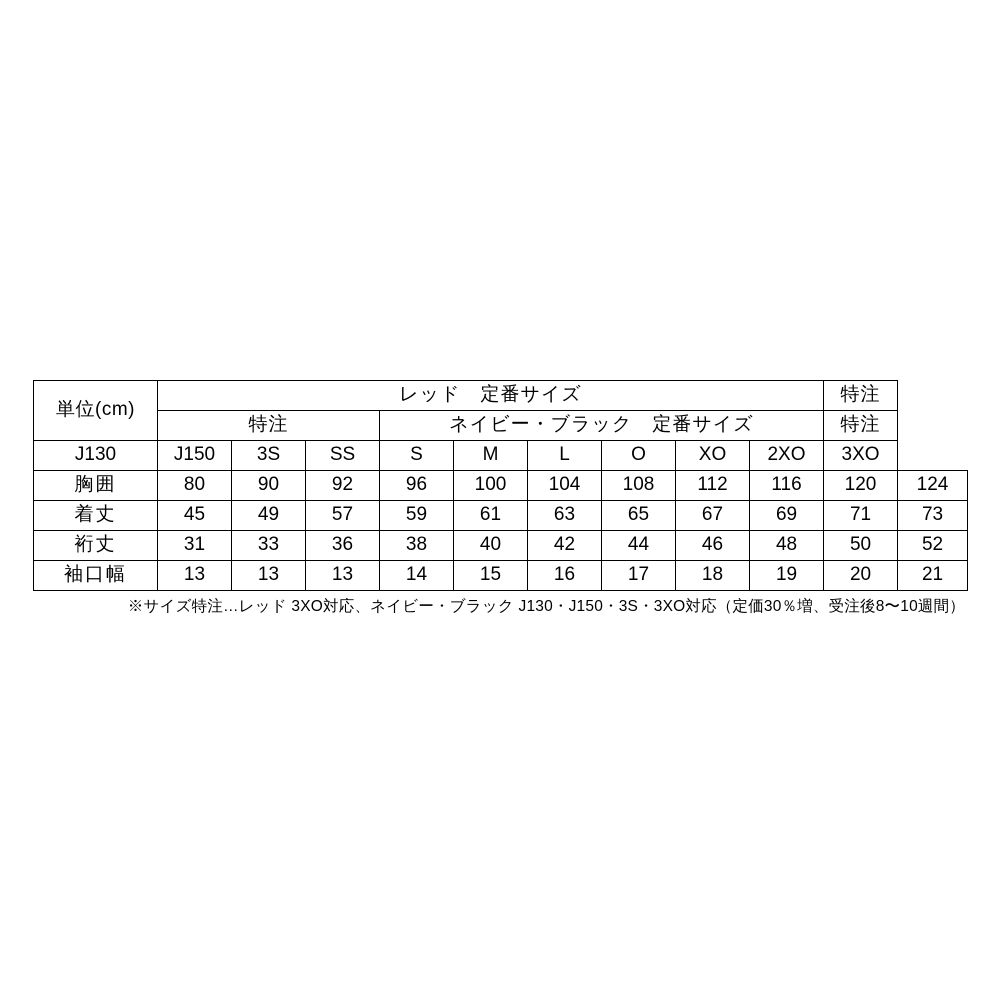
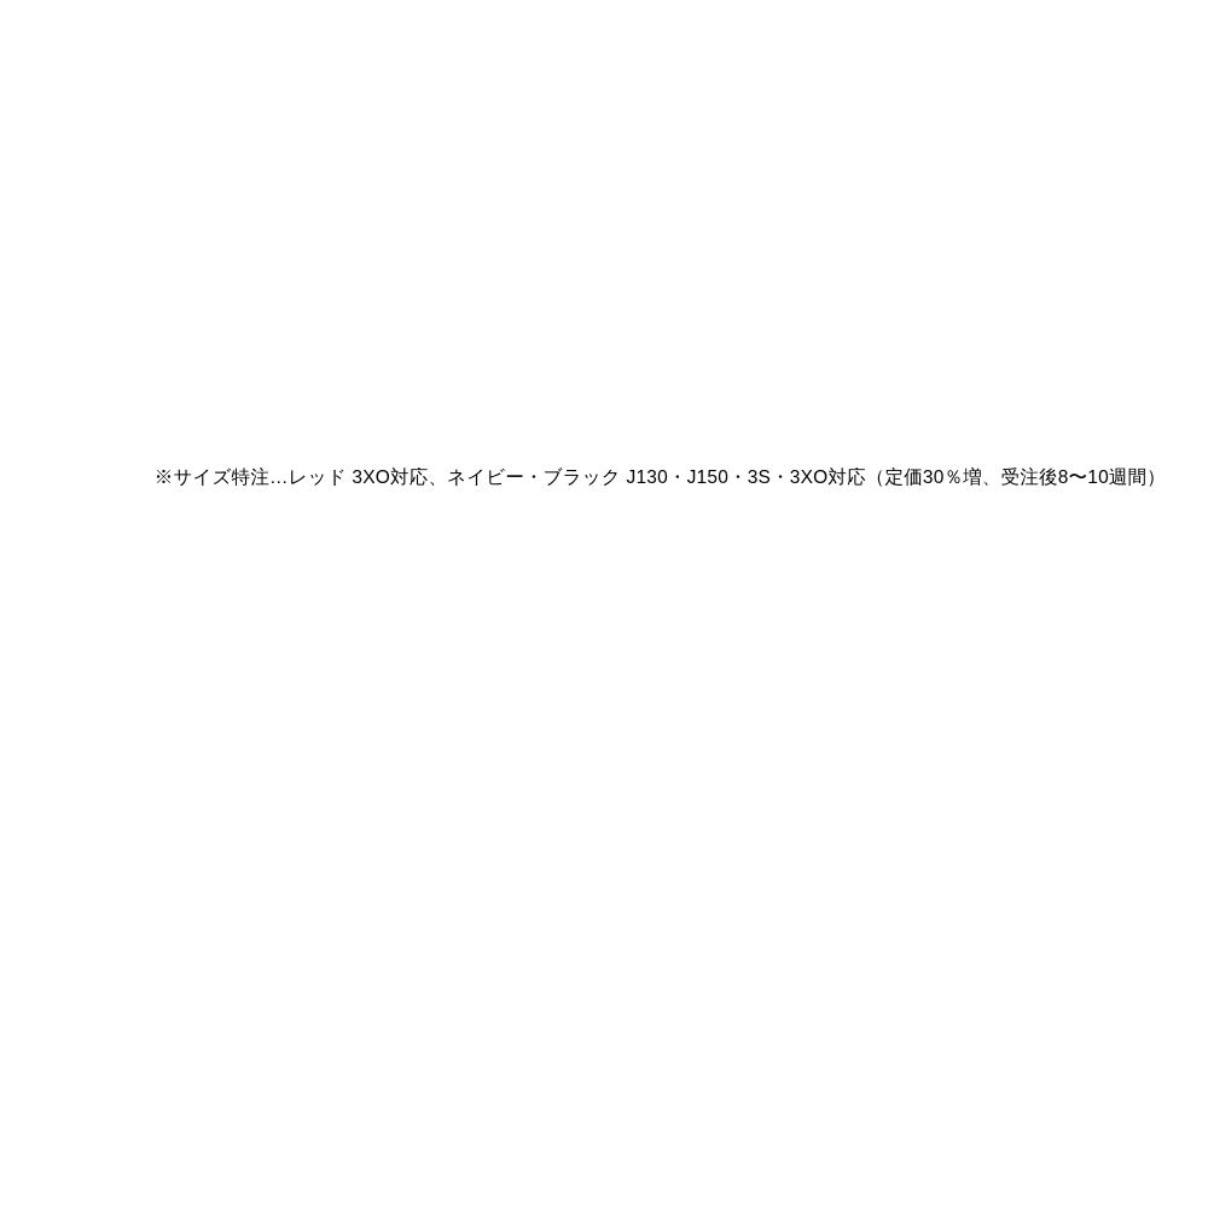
- 単位(cm)	レッド 定番サイズ	特注
- 特注	ネイビー・ブラック 定番サイズ	特注
- J130	J150	3S	SS	S	M	L	O	XO	2XO	3XO
- 胸囲	80	90	92	96	100	104	108	112	116	120	124
- 着丈	45	49	57	59	61	63	65	67	69	71	73
- 裄丈	31	33	36	38	40	42	44	46	48	50	52
- 袖口幅	13	13	13	14	15	16	17	18	19	20	21
  ※サイズ特注…レッド 3XO対応、ネイビー・ブラック J130・J150・3S・3XO対応（定価30％増、受注後8〜10週間）
